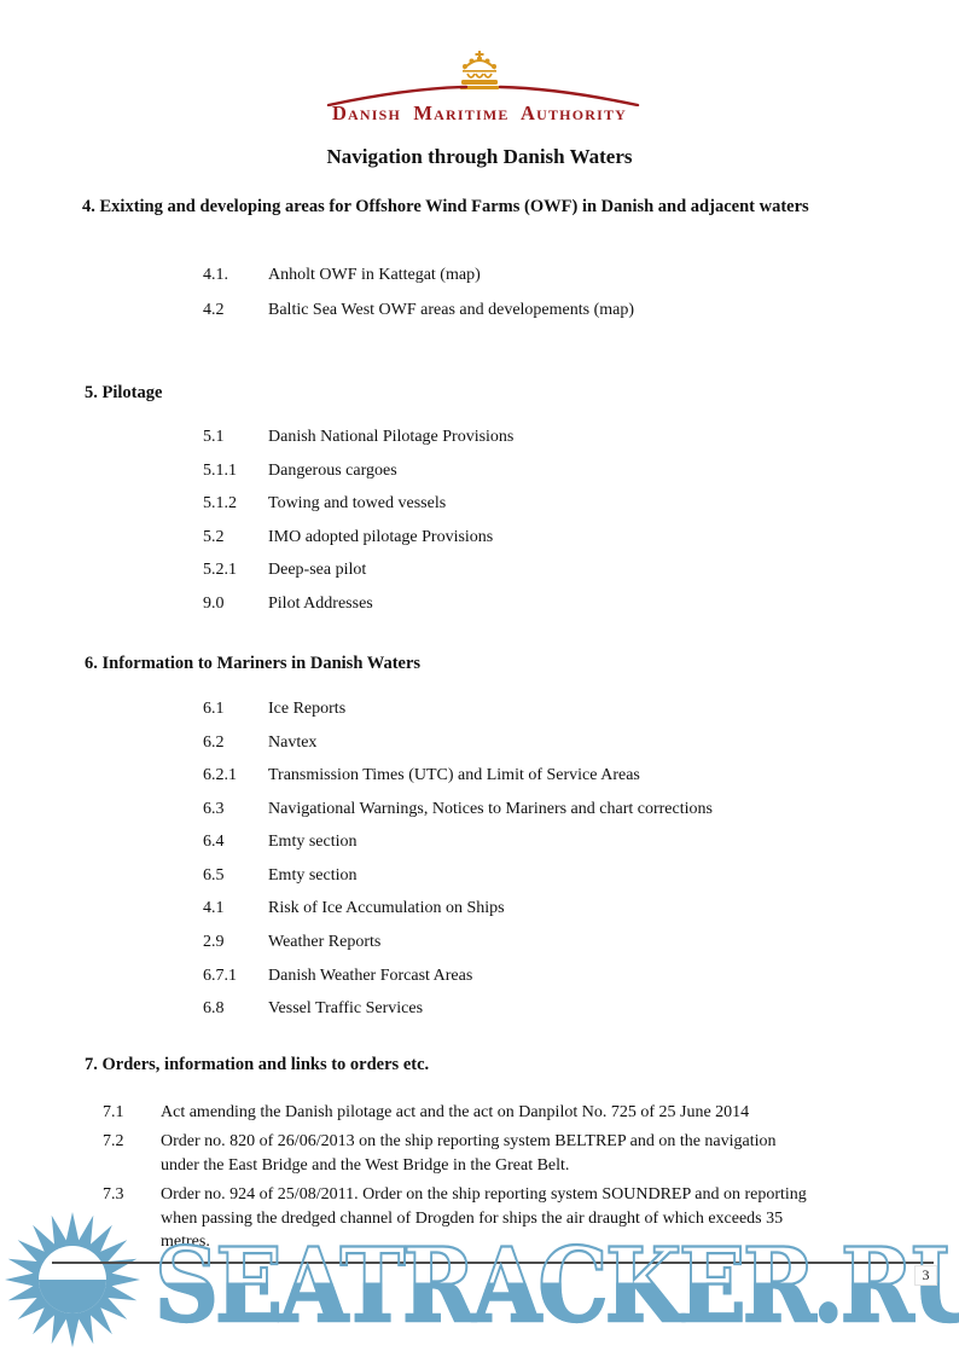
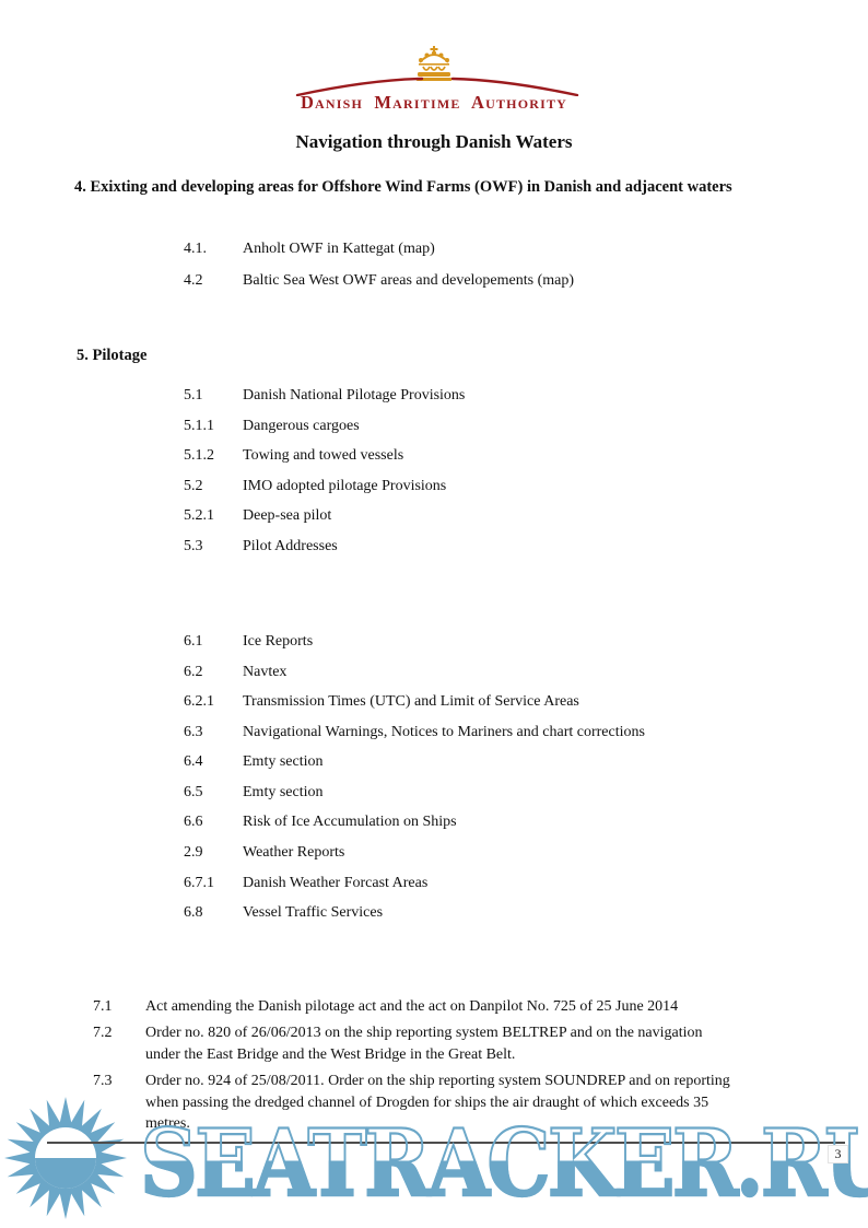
  Danish Maritime Authority
  Navigation through Danish Waters
  4. Exixting and developing areas for Offshore Wind Farms (OWF) in Danish and adjacent waters
  4.1.
  Anholt OWF in Kattegat (map)
  4.2
  Baltic Sea West OWF areas and developements (map)
  5. Pilotage
  5.1
  Danish National Pilotage Provisions
  5.1.1
  Dangerous cargoes
  5.1.2
  Towing and towed vessels
  5.2
  IMO adopted pilotage Provisions
  5.2.1
  Deep-sea pilot
- 9.0
+ 5.3
  Pilot Addresses
- 6. Information to Mariners in Danish Waters
  6.1
  Ice Reports
  6.2
  Navtex
  6.2.1
  Transmission Times (UTC) and Limit of Service Areas
  6.3
  Navigational Warnings, Notices to Mariners and chart corrections
  6.4
  Emty section
  6.5
  Emty section
- 4.1
+ 6.6
  Risk of Ice Accumulation on Ships
  2.9
  Weather Reports
  6.7.1
  Danish Weather Forcast Areas
  6.8
  Vessel Traffic Services
- 7. Orders, information and links to orders etc.
  7.1
  Act amending the Danish pilotage act and the act on Danpilot No. 725 of 25 June 2014
  7.2
  Order no. 820 of 26/06/2013 on the ship reporting system BELTREP and on the navigation
  under the East Bridge and the West Bridge in the Great Belt.
  7.3
  Order no. 924 of 25/08/2011. Order on the ship reporting system SOUNDREP and on reporting
  when passing the dredged channel of Drogden for ships the air draught of which exceeds 35
  SEATRACKER.RU
  3
